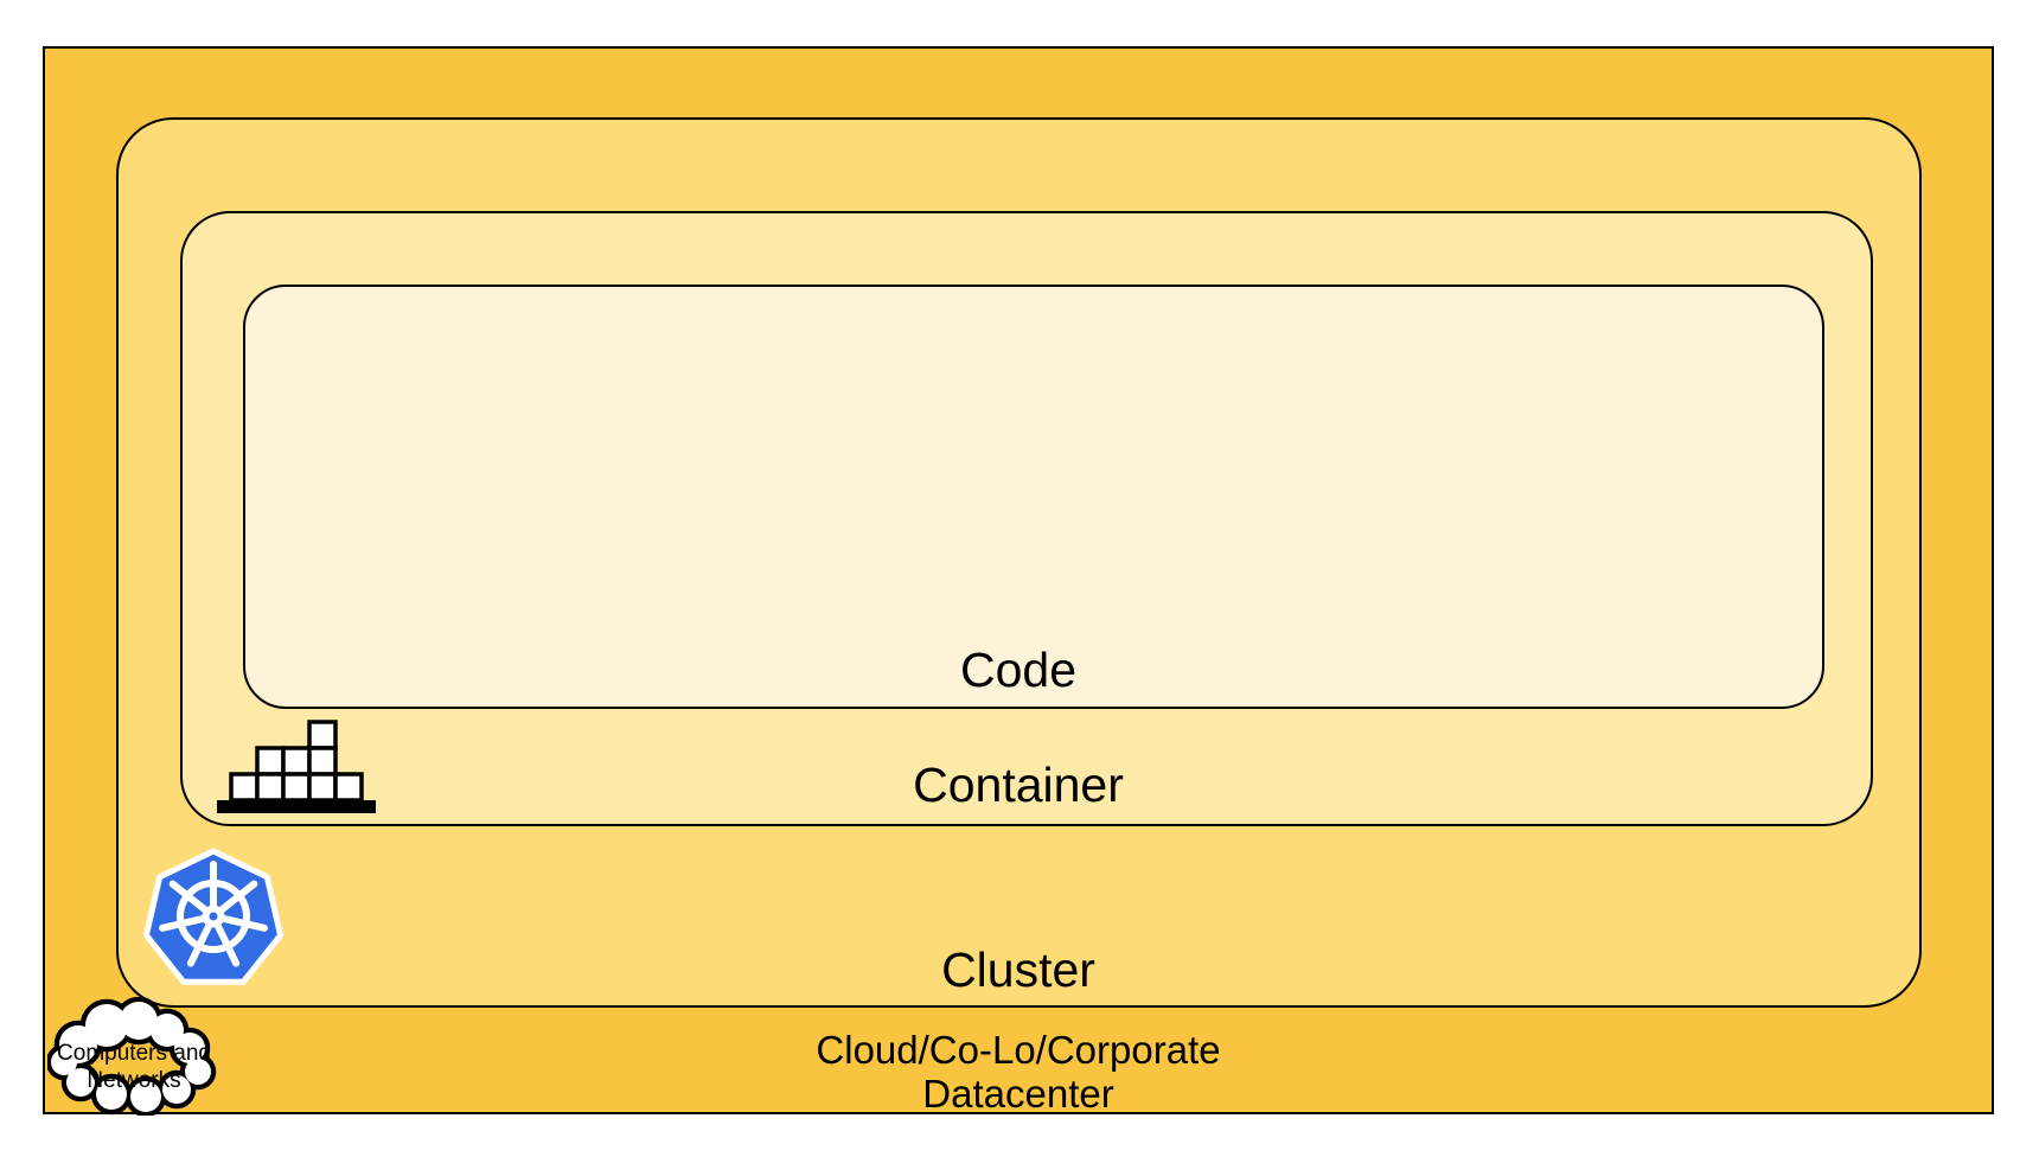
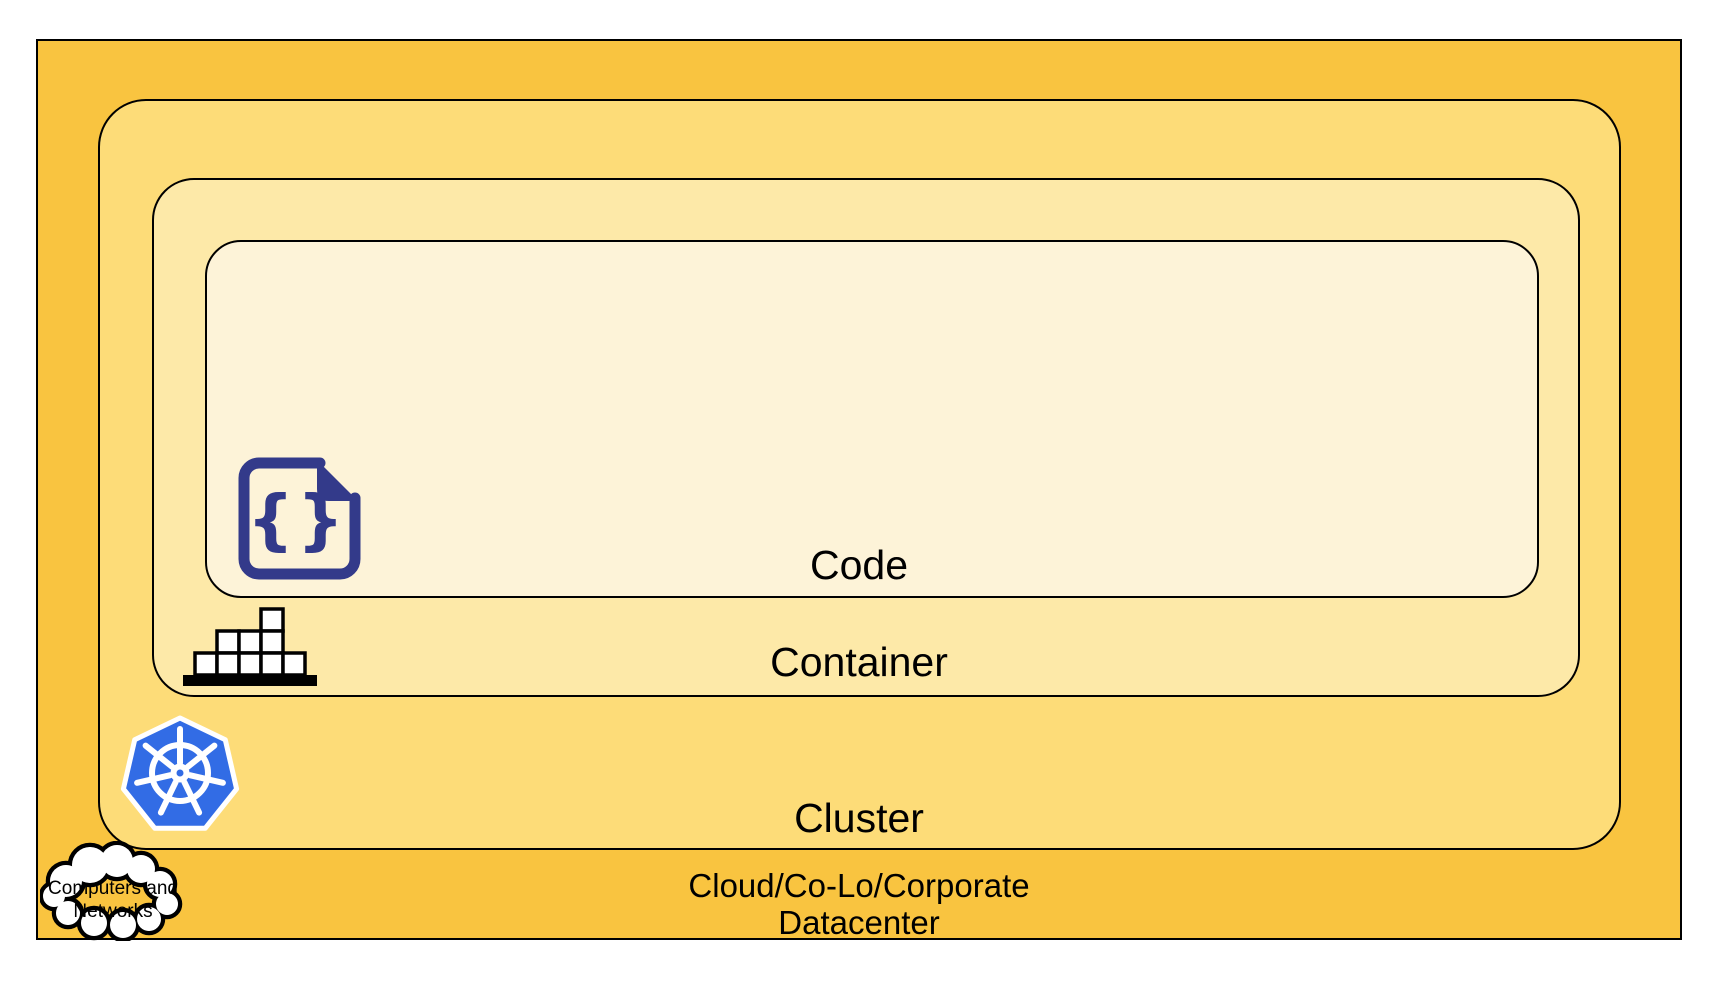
  Code
  Container
  Cluster
  Cloud/Co-Lo/Corporate
  Datacenter
+ {}
  Computers and
  Networks
